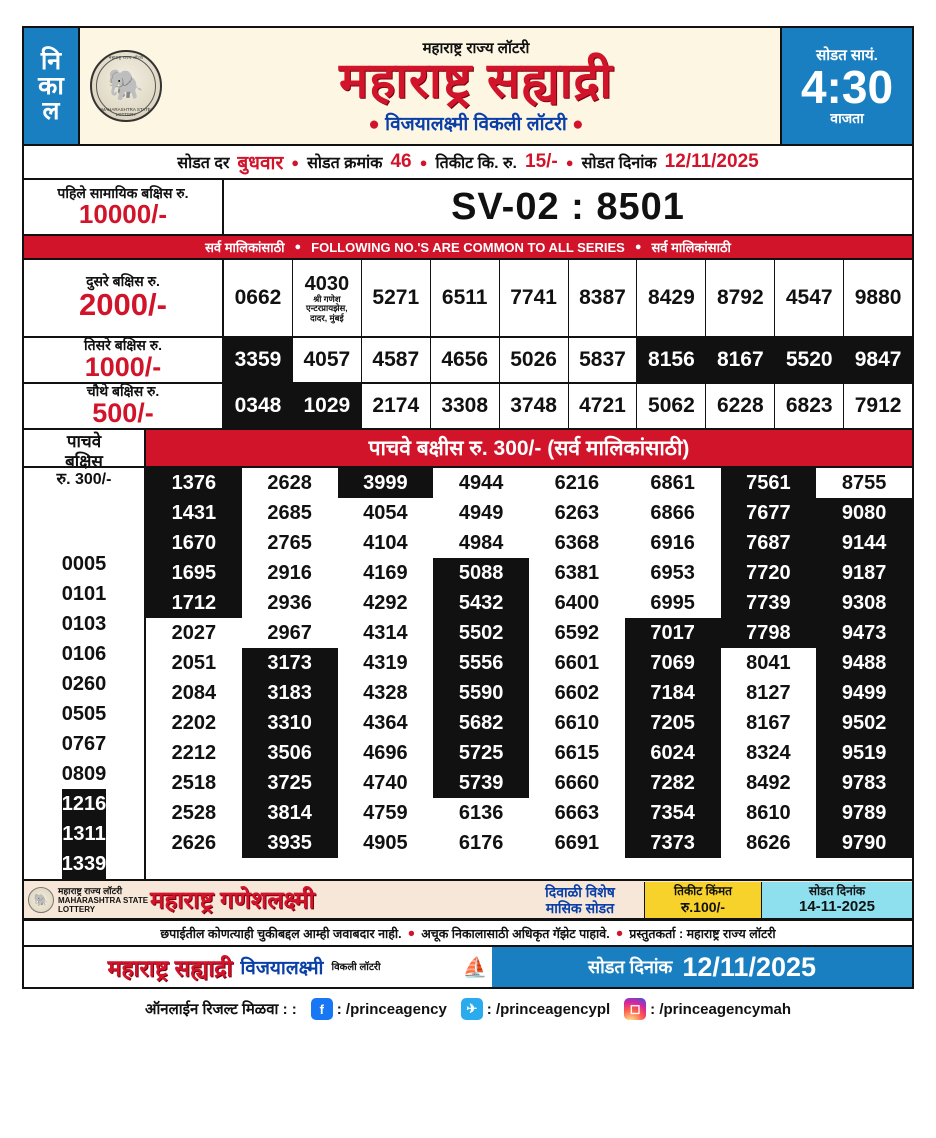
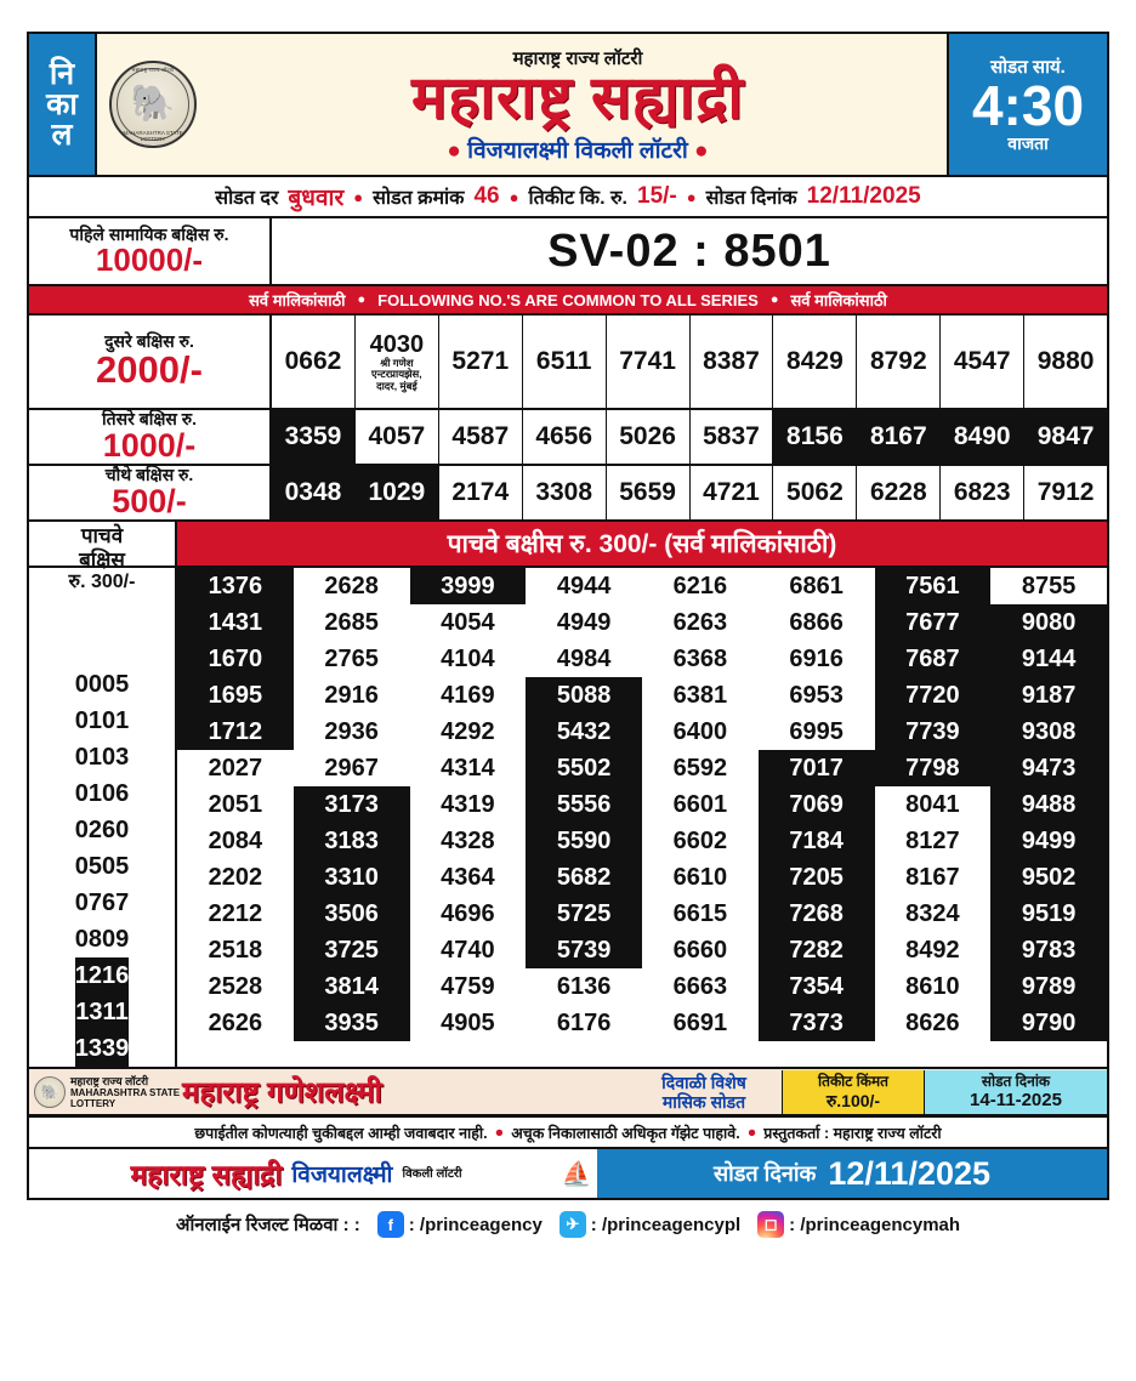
  नि
  का
  ल
  🐘
  महाराष्ट्र राज्य लॉटरी
  महाराष्ट्र सह्याद्री
  ● विजयालक्ष्मी विकली लॉटरी ●
  सोडत सायं.
  4:30
  वाजता
  सोडत दर
  बुधवार
  ●
  सोडत क्रमांक
  46
  ●
  तिकीट कि. रु.
  15/-
  ●
  सोडत दिनांक
  12/11/2025
  पहिले सामायिक बक्षिस रु.
  10000/-
  SV-02 : 8501
  सर्व मालिकांसाठी
  ●
  FOLLOWING NO.'S ARE COMMON TO ALL SERIES
  ●
  सर्व मालिकांसाठी
  दुसरे बक्षिस रु.
  2000/-
  0662
  4030
  श्री गणेश
  एन्टरप्रायझेस,
  दादर, मुंबई
  5271
  6511
  7741
  8387
  8429
  8792
  4547
  9880
  तिसरे बक्षिस रु.
  1000/-
  3359
  4057
  4587
  4656
  5026
  5837
  8156
  8167
- 5520
+ 8490
  9847
  चौथे बक्षिस रु.
  500/-
  0348
  1029
  2174
  3308
- 3748
+ 5659
  4721
  5062
  6228
  6823
  7912
  पाचवे बक्षीस रु. 300/- (सर्व मालिकांसाठी)
  पाचवे
  बक्षिस
  रु. 300/-
  0005
  0101
  0103
  0106
  0260
  0505
  0767
  0809
  1216
  1311
  1339
  1376
  1431
  1670
  1695
  1712
  2027
  2051
  2084
  2202
  2212
  2518
  2528
  2626
  2628
  2685
  2765
  2916
  2936
  2967
  3173
  3183
  3310
  3506
  3725
  3814
  3935
  3999
  4054
  4104
  4169
  4292
  4314
  4319
  4328
  4364
  4696
  4740
  4759
  4905
  4944
  4949
  4984
  5088
  5432
  5502
  5556
  5590
  5682
  5725
  5739
  6136
  6176
  6216
  6263
  6368
  6381
  6400
  6592
  6601
  6602
  6610
  6615
  6660
  6663
  6691
  6861
  6866
  6916
  6953
  6995
  7017
  7069
  7184
  7205
- 6024
+ 7268
  7282
  7354
  7373
  7561
  7677
  7687
  7720
  7739
  7798
  8041
  8127
  8167
  8324
  8492
  8610
  8626
  8755
  9080
  9144
  9187
  9308
  9473
  9488
  9499
  9502
  9519
  9783
  9789
  9790
  🐘
  महाराष्ट्र राज्य लॉटरी
  MAHARASHTRA STATE LOTTERY
  महाराष्ट्र गणेशलक्ष्मी
  दिवाळी विशेष
  मासिक सोडत
  तिकीट किंमत
  रु.100/-
  सोडत दिनांक
  14-11-2025
  छपाईतील कोणत्याही चुकीबद्दल आम्ही जवाबदार नाही.
  ●
  अचूक निकालासाठी अधिकृत गॅझेट पाहावे.
  ●
  प्रस्तुतकर्ता : महाराष्ट्र राज्य लॉटरी
  महाराष्ट्र सह्याद्री
  विजयालक्ष्मी
  विकली लॉटरी
  ⛵
  सोडत दिनांक
  12/11/2025
  ऑनलाईन रिजल्ट मिळवा : :
  f
  : /princeagency
  ✈
  : /princeagencypl
  ◻
  : /princeagencymah
